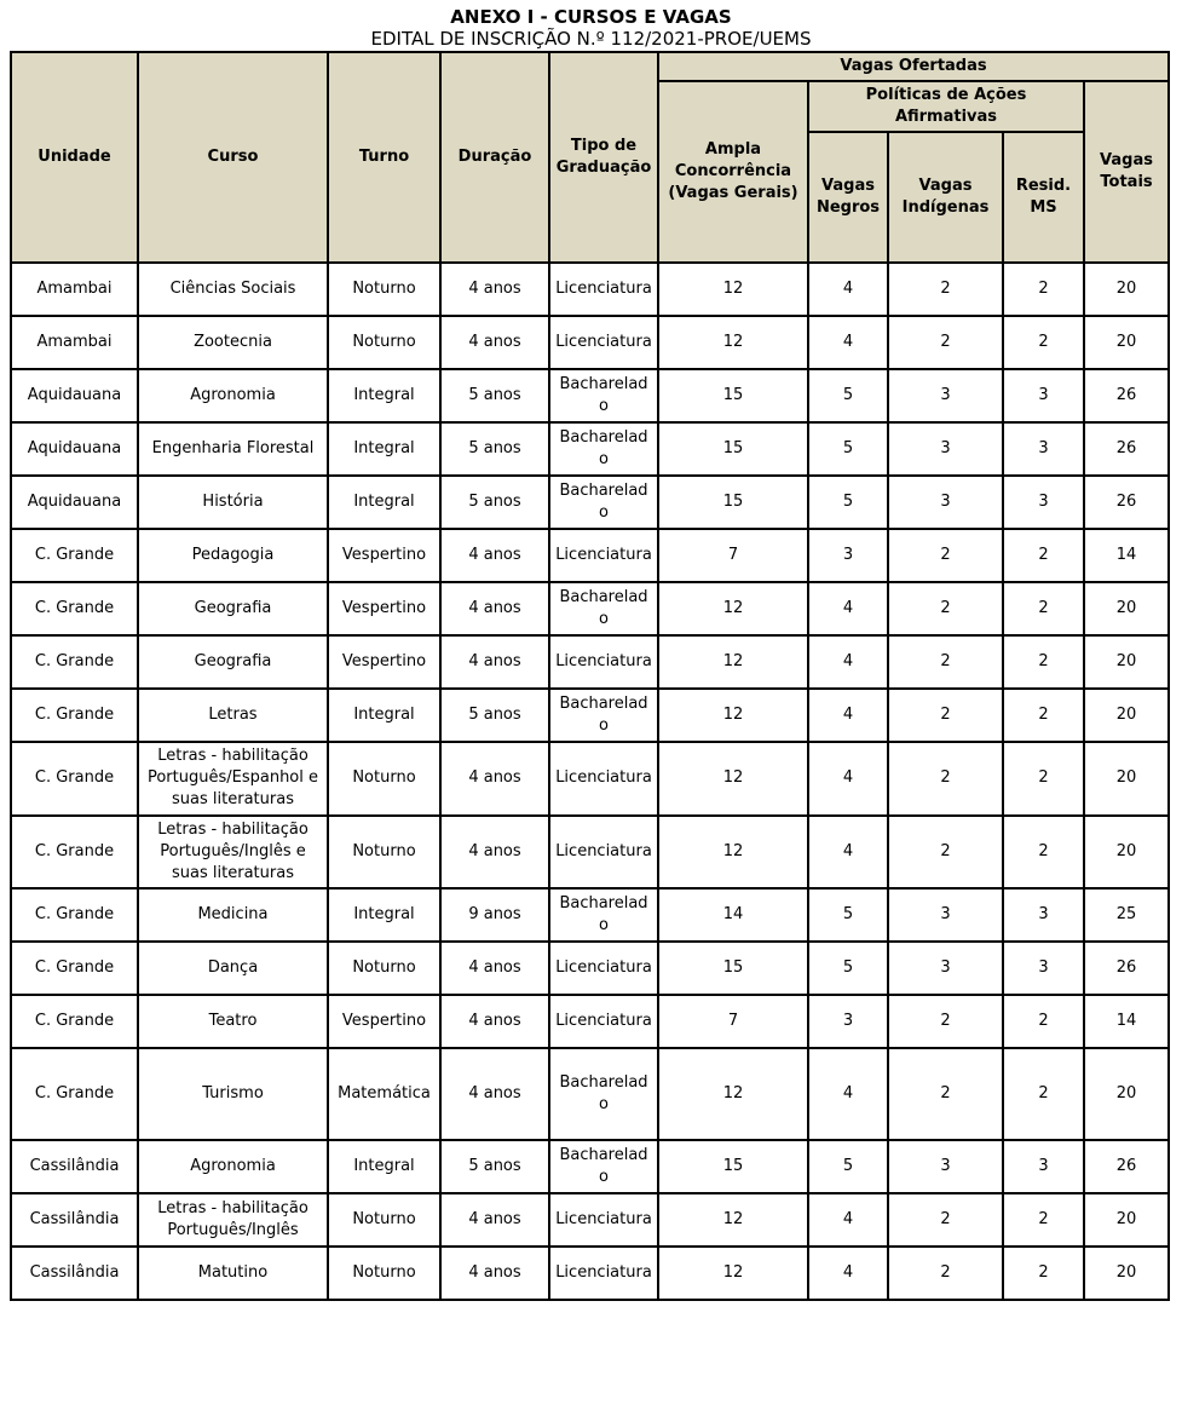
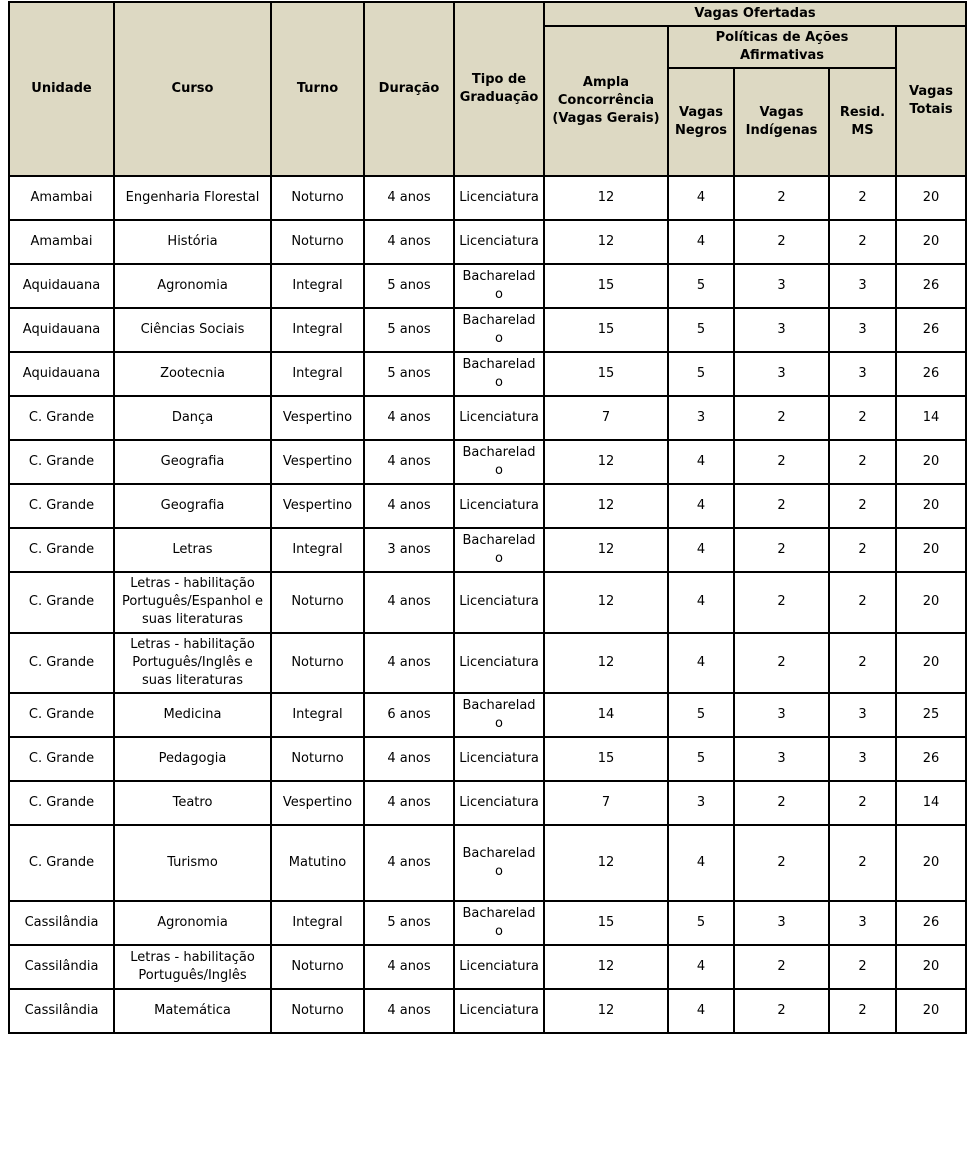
- ANEXO I - CURSOS E VAGAS
- EDITAL DE INSCRIÇÃO N.º 112/2021-PROE/UEMS
  Unidade	Curso	Turno	Duração	Tipo de Graduação	Vagas Ofertadas
  Ampla Concorrência (Vagas Gerais)	Políticas de Ações Afirmativas	Vagas Totais
  Vagas Negros	Vagas Indígenas	Resid. MS
- Amambai	Ciências Sociais	Noturno	4 anos	Licenciatura	12	4	2	2	20
+ Amambai	Engenharia Florestal	Noturno	4 anos	Licenciatura	12	4	2	2	20
- Amambai	Zootecnia	Noturno	4 anos	Licenciatura	12	4	2	2	20
+ Amambai	História	Noturno	4 anos	Licenciatura	12	4	2	2	20
  Aquidauana	Agronomia	Integral	5 anos	Bacharelado	15	5	3	3	26
- Aquidauana	Engenharia Florestal	Integral	5 anos	Bacharelado	15	5	3	3	26
+ Aquidauana	Ciências Sociais	Integral	5 anos	Bacharelado	15	5	3	3	26
- Aquidauana	História	Integral	5 anos	Bacharelado	15	5	3	3	26
+ Aquidauana	Zootecnia	Integral	5 anos	Bacharelado	15	5	3	3	26
- C. Grande	Pedagogia	Vespertino	4 anos	Licenciatura	7	3	2	2	14
+ C. Grande	Dança	Vespertino	4 anos	Licenciatura	7	3	2	2	14
  C. Grande	Geografia	Vespertino	4 anos	Bacharelado	12	4	2	2	20
  C. Grande	Geografia	Vespertino	4 anos	Licenciatura	12	4	2	2	20
- C. Grande	Letras	Integral	5 anos	Bacharelado	12	4	2	2	20
+ C. Grande	Letras	Integral	3 anos	Bacharelado	12	4	2	2	20
  C. Grande	Letras - habilitação Português/Espanhol e suas literaturas	Noturno	4 anos	Licenciatura	12	4	2	2	20
  C. Grande	Letras - habilitação Português/Inglês e suas literaturas	Noturno	4 anos	Licenciatura	12	4	2	2	20
- C. Grande	Medicina	Integral	9 anos	Bacharelado	14	5	3	3	25
+ C. Grande	Medicina	Integral	6 anos	Bacharelado	14	5	3	3	25
- C. Grande	Dança	Noturno	4 anos	Licenciatura	15	5	3	3	26
+ C. Grande	Pedagogia	Noturno	4 anos	Licenciatura	15	5	3	3	26
  C. Grande	Teatro	Vespertino	4 anos	Licenciatura	7	3	2	2	14
- C. Grande	Turismo	Matemática	4 anos	Bacharelado	12	4	2	2	20
+ C. Grande	Turismo	Matutino	4 anos	Bacharelado	12	4	2	2	20
  Cassilândia	Agronomia	Integral	5 anos	Bacharelado	15	5	3	3	26
  Cassilândia	Letras - habilitação Português/Inglês	Noturno	4 anos	Licenciatura	12	4	2	2	20
- Cassilândia	Matutino	Noturno	4 anos	Licenciatura	12	4	2	2	20
+ Cassilândia	Matemática	Noturno	4 anos	Licenciatura	12	4	2	2	20
